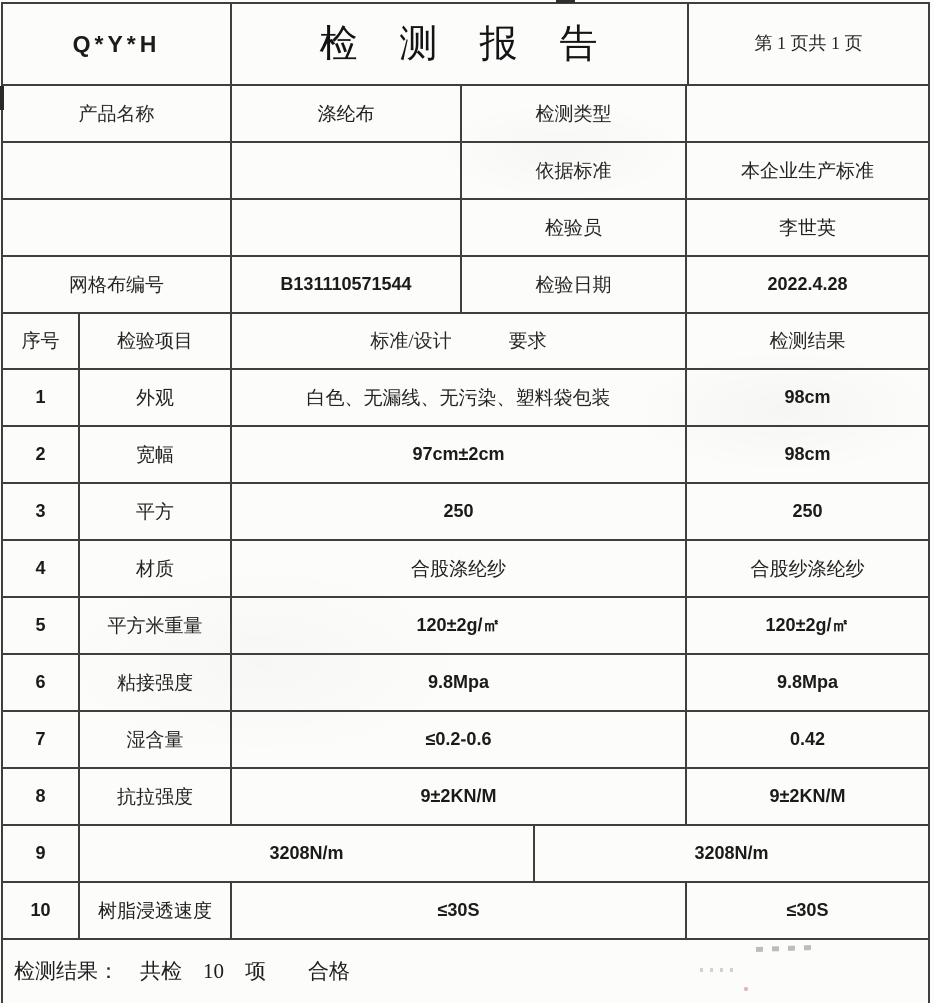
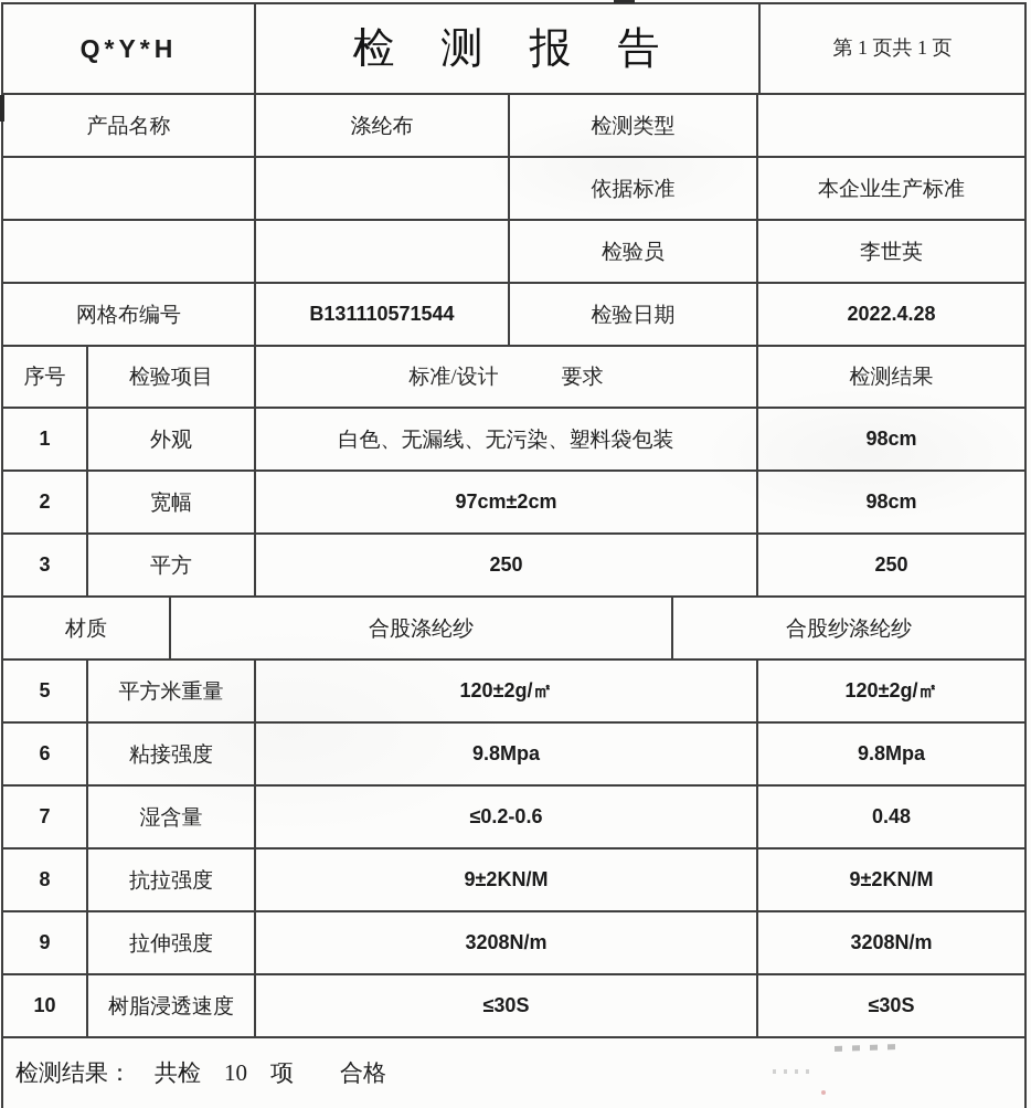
  Q*Y*H
  检 测 报 告
  第 1 页共 1 页
  产品名称
  涤纶布
  检测类型
  依据标准
  本企业生产标准
  检验员
  李世英
  网格布编号
  B131110571544
  检验日期
  2022.4.28
  序号
  检验项目
  标准/设计 要求
  检测结果
  1
  外观
  白色、无漏线、无污染、塑料袋包装
  98cm
  2
  宽幅
  97cm±2cm
  98cm
  3
  平方
  250
  250
- 4
  材质
  合股涤纶纱
  合股纱涤纶纱
  5
  平方米重量
  120±2g/㎡
  120±2g/㎡
  6
  粘接强度
  9.8Mpa
  9.8Mpa
  7
  湿含量
  ≤0.2-0.6
- 0.42
+ 0.48
  8
  抗拉强度
  9±2KN/M
  9±2KN/M
  9
+ 拉伸强度
  3208N/m
  3208N/m
  10
  树脂浸透速度
  ≤30S
  ≤30S
  检测结果： 共检 10 项 合格
